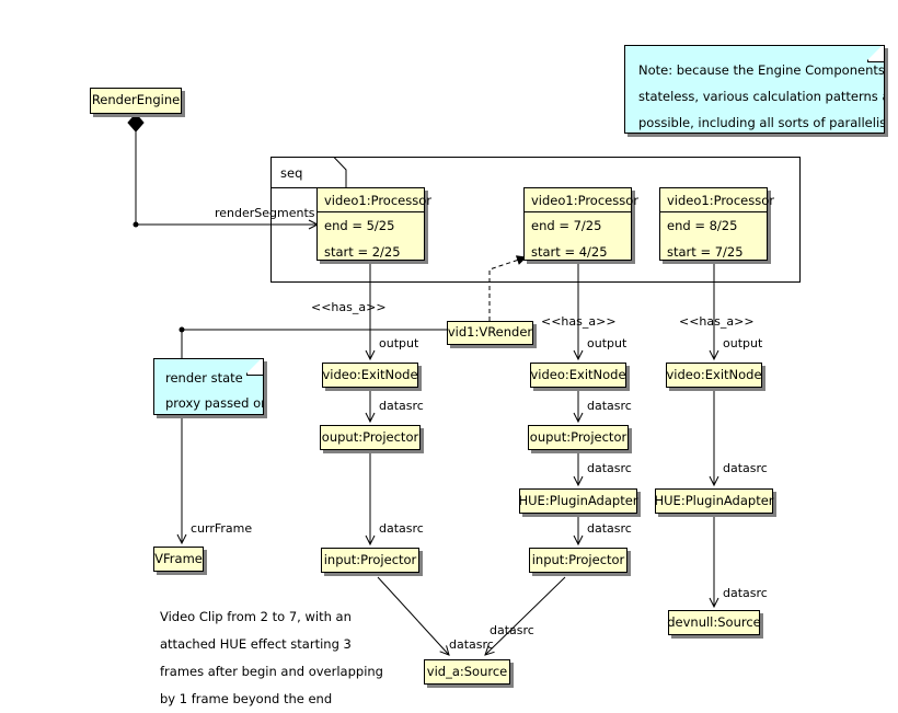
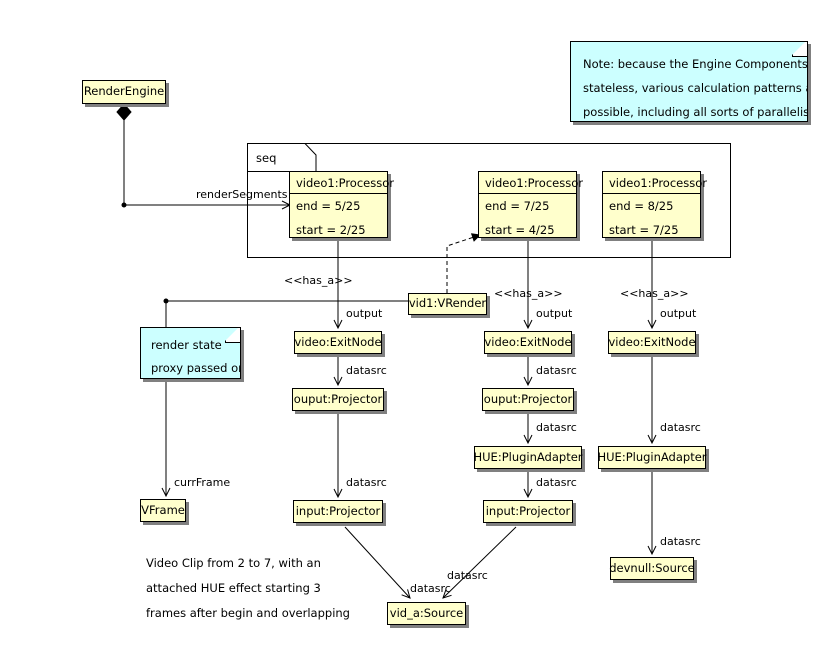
  seq
  RenderEngine
  video1:Processor
  end = 5/25
  start = 2/25
  video1:Processor
  end = 7/25
  start = 4/25
  video1:Processor
  end = 8/25
  start = 7/25
  vid1:VRender
  video:ExitNode
  ouput:Projector
  input:Projector
  video:ExitNode
  ouput:Projector
  HUE:PluginAdapter
  input:Projector
  video:ExitNode
  HUE:PluginAdapter
  devnull:Source
  VFrame
  vid_a:Source
  Note: because the Engine Components
  stateless, various calculation patterns
  possible, including all sorts of parallelis
  render state
  proxy passed o
  Video Clip from 2 to 7, with an
  attached HUE effect starting 3
  frames after begin and overlapping
- by 1 frame beyond the end
  renderSegments
  <<has_a>>
  <<has_a>>
  <<has_a>>
  output
  output
  output
  datasrc
  datasrc
  datasrc
  datasrc
  datasrc
  datasrc
  datasrc
  datasrc
  datasrc
  currFrame
